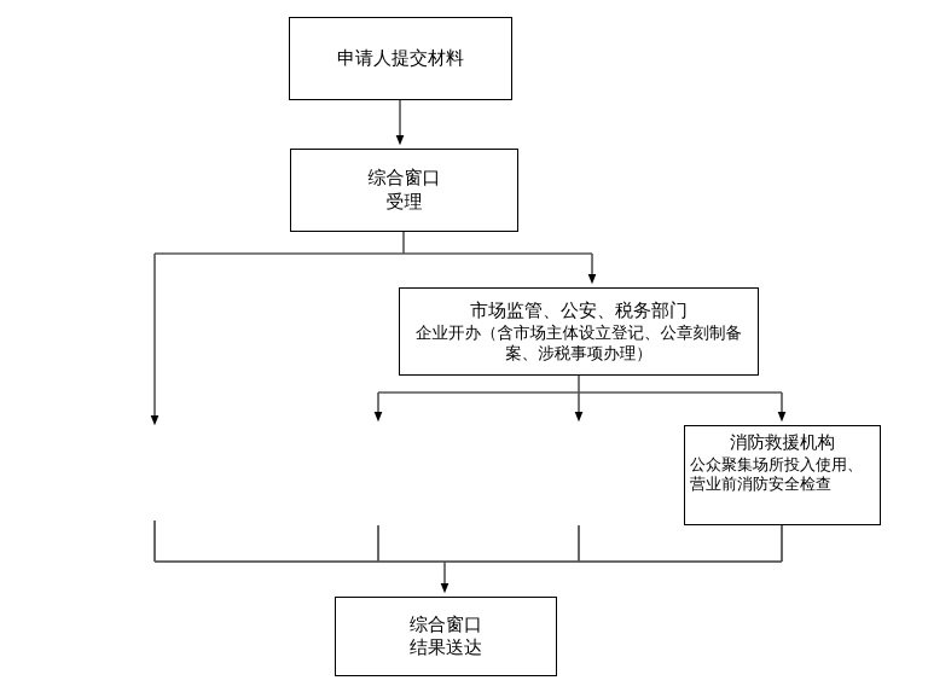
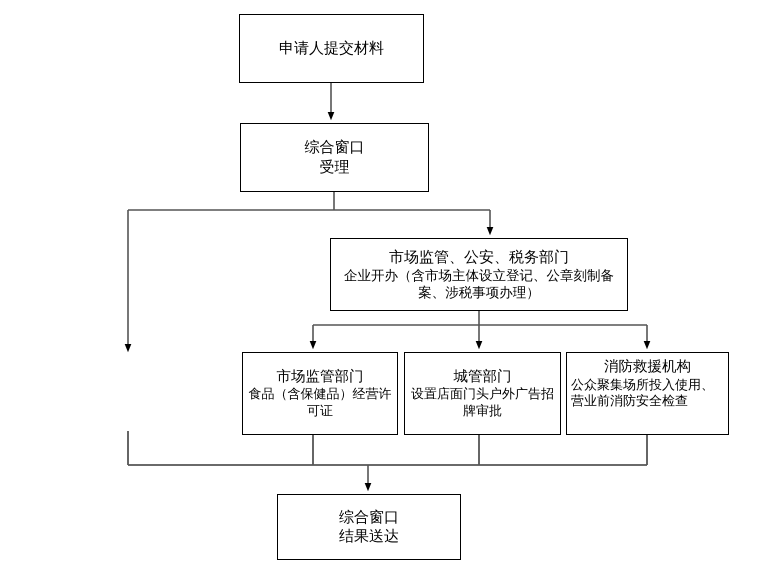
  申请人提交材料
  综合窗口
  受理
  市场监管、公安、税务部门
  企业开办（含市场主体设立登记、公章刻制备案、涉税事项办理）
+ 市场监管部门
+ 食品（含保健品）经营许可证
+ 城管部门
+ 设置店面门头户外广告招牌审批
  消防救援机构
  公众聚集场所投入使用、营业前消防安全检查
  综合窗口
  结果送达
